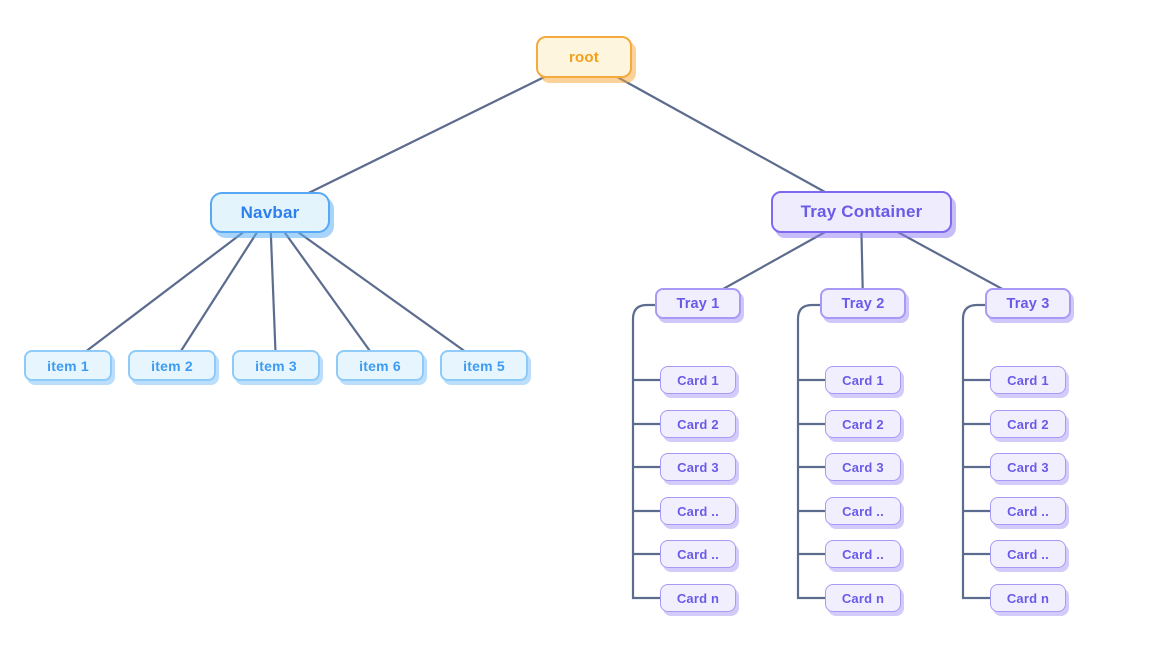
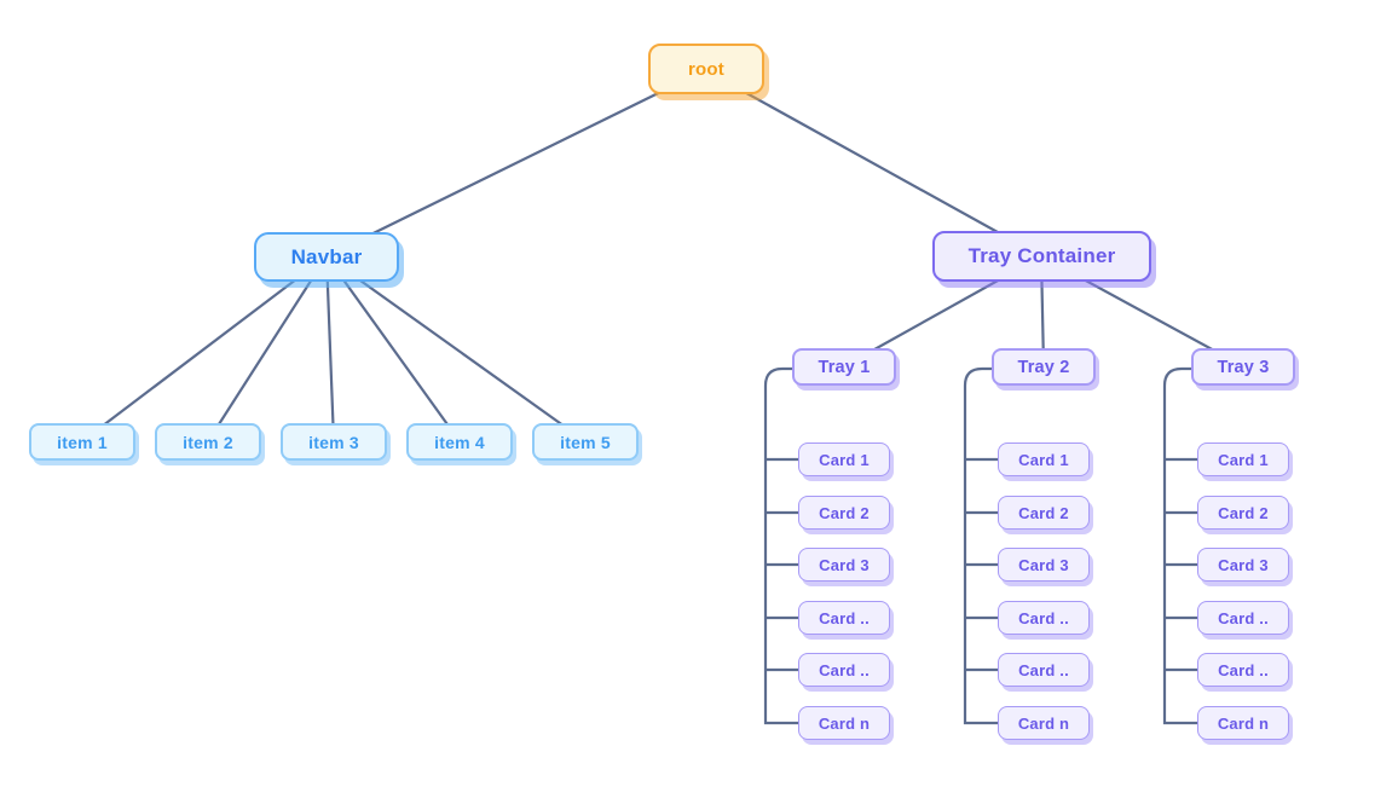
  root
  Navbar
  Tray Container
  item 1
  item 2
  item 3
- item 6
+ item 4
  item 5
  Tray 1
  Tray 2
  Tray 3
  Card 1
  Card 2
  Card 3
  Card ..
  Card ..
  Card n
  Card 1
  Card 2
  Card 3
  Card ..
  Card ..
  Card n
  Card 1
  Card 2
  Card 3
  Card ..
  Card ..
  Card n
